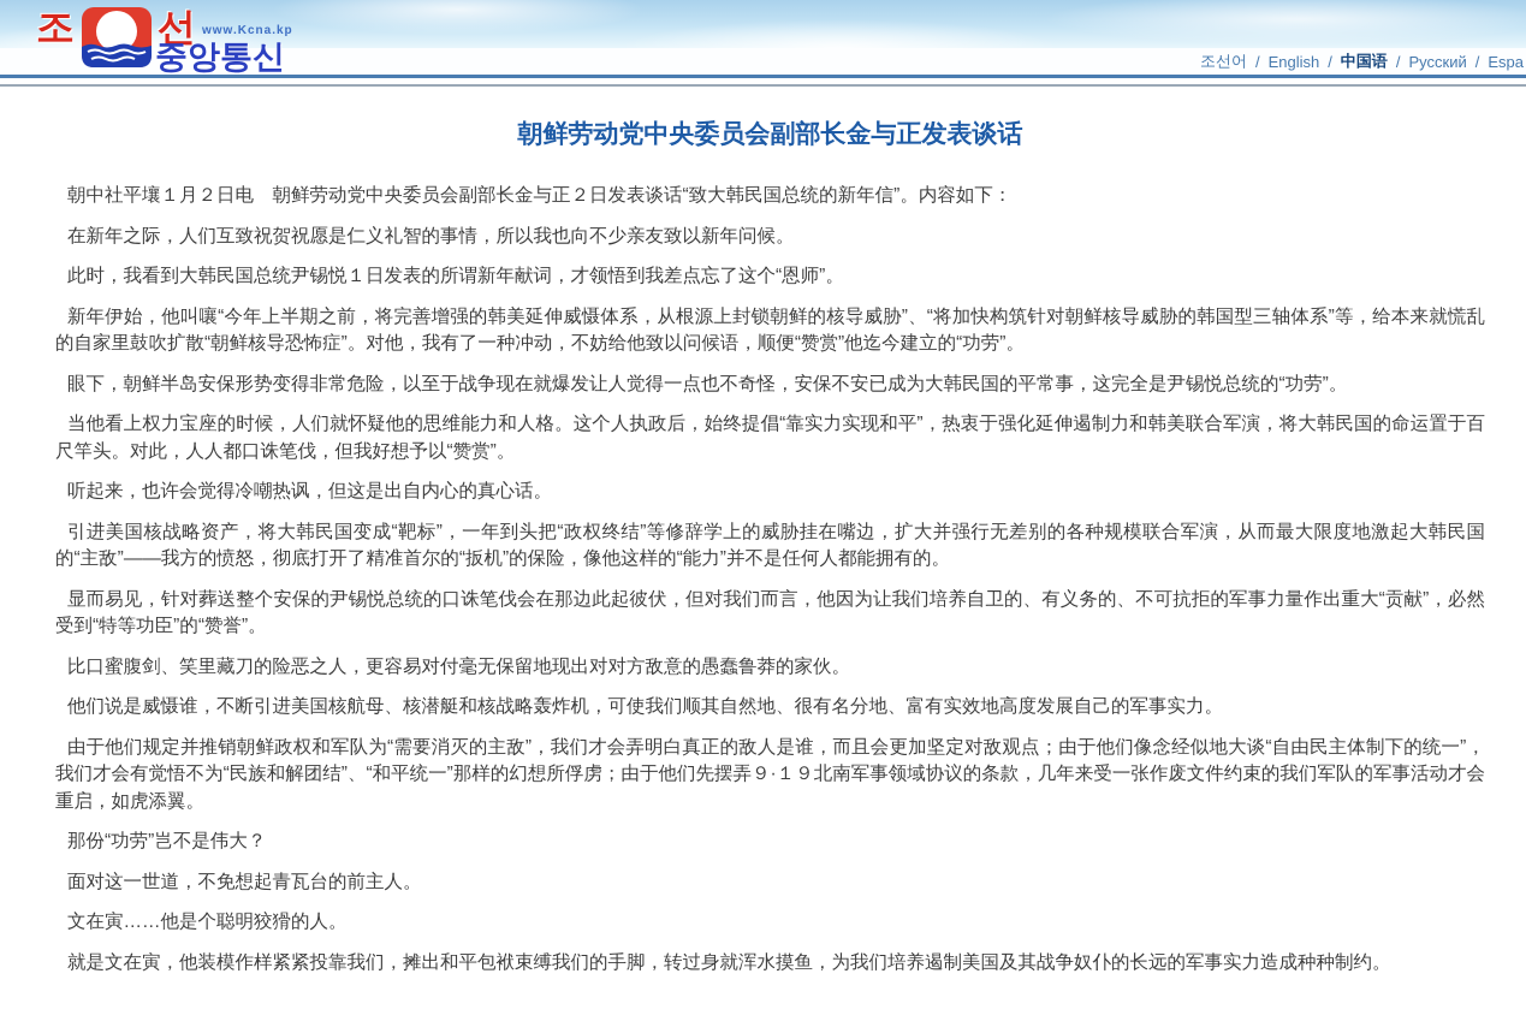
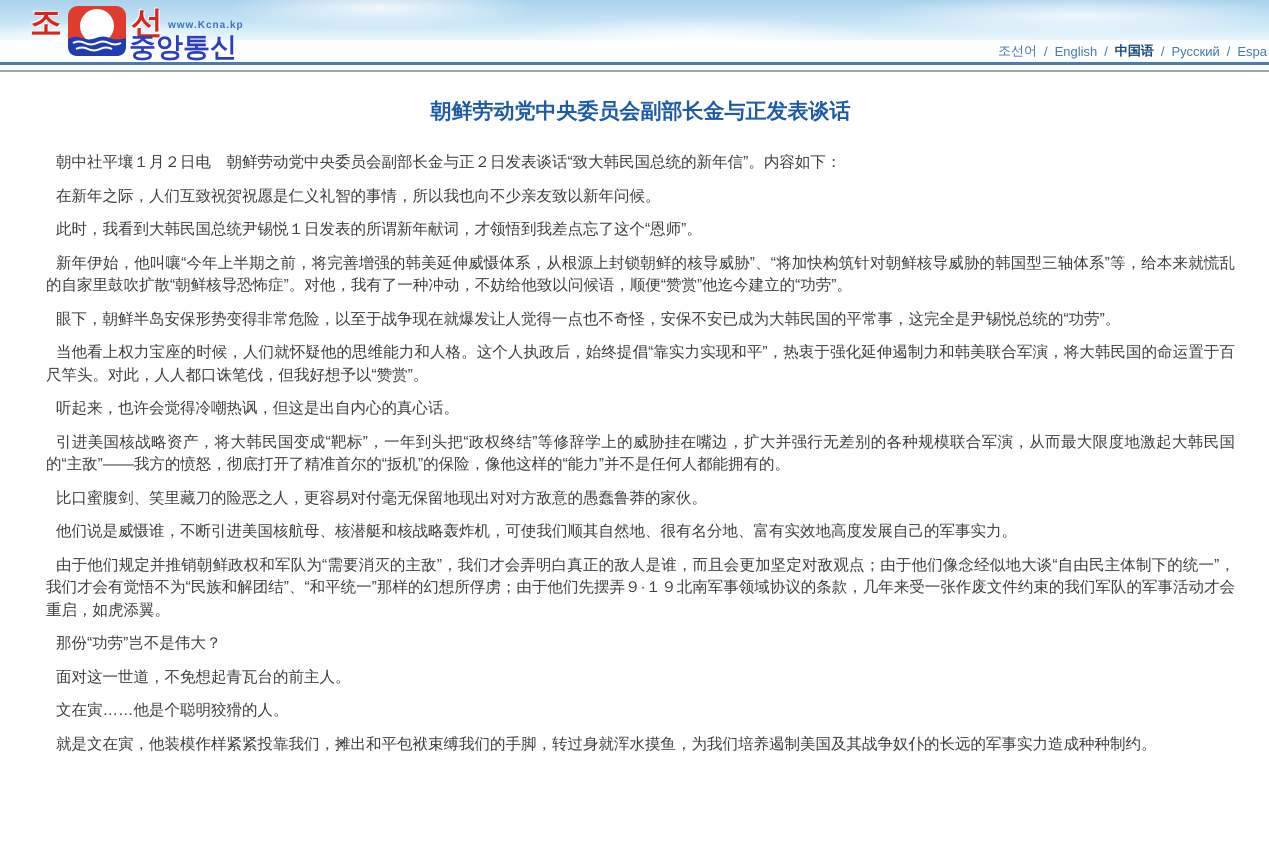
  조
  선
  www.Kcna.kp
  중앙통신
  조선어
  /
  English
  /
  中国语
  /
  Русский
  /
  Espa
  朝鲜劳动党中央委员会副部长金与正发表谈话
  朝中社平壤１月２日电 朝鲜劳动党中央委员会副部长金与正２日发表谈话“致大韩民国总统的新年信”。内容如下：
  在新年之际，人们互致祝贺祝愿是仁义礼智的事情，所以我也向不少亲友致以新年问候。
  此时，我看到大韩民国总统尹锡悦１日发表的所谓新年献词，才领悟到我差点忘了这个“恩师”。
  新年伊始，他叫嚷“今年上半期之前，将完善增强的韩美延伸威慑体系，从根源上封锁朝鲜的核导威胁”、“将加快构筑针对朝鲜核导威胁的韩国型三轴体系”等，给本来就慌乱的自家里鼓吹扩散“朝鲜核导恐怖症”。对他，我有了一种冲动，不妨给他致以问候语，顺便“赞赏”他迄今建立的“功劳”。
  眼下，朝鲜半岛安保形势变得非常危险，以至于战争现在就爆发让人觉得一点也不奇怪，安保不安已成为大韩民国的平常事，这完全是尹锡悦总统的“功劳”。
  当他看上权力宝座的时候，人们就怀疑他的思维能力和人格。这个人执政后，始终提倡“靠实力实现和平”，热衷于强化延伸遏制力和韩美联合军演，将大韩民国的命运置于百尺竿头。对此，人人都口诛笔伐，但我好想予以“赞赏”。
  听起来，也许会觉得冷嘲热讽，但这是出自内心的真心话。
  引进美国核战略资产，将大韩民国变成“靶标”，一年到头把“政权终结”等修辞学上的威胁挂在嘴边，扩大并强行无差别的各种规模联合军演，从而最大限度地激起大韩民国的“主敌”——我方的愤怒，彻底打开了精准首尔的“扳机”的保险，像他这样的“能力”并不是任何人都能拥有的。
- 显而易见，针对葬送整个安保的尹锡悦总统的口诛笔伐会在那边此起彼伏，但对我们而言，他因为让我们培养自卫的、有义务的、不可抗拒的军事力量作出重大“贡献”，必然受到“特等功臣”的“赞誉”。
  比口蜜腹剑、笑里藏刀的险恶之人，更容易对付毫无保留地现出对对方敌意的愚蠢鲁莽的家伙。
  他们说是威慑谁，不断引进美国核航母、核潜艇和核战略轰炸机，可使我们顺其自然地、很有名分地、富有实效地高度发展自己的军事实力。
  由于他们规定并推销朝鲜政权和军队为“需要消灭的主敌”，我们才会弄明白真正的敌人是谁，而且会更加坚定对敌观点；由于他们像念经似地大谈“自由民主体制下的统一”，我们才会有觉悟不为“民族和解团结”、“和平统一”那样的幻想所俘虏；由于他们先摆弄９·１９北南军事领域协议的条款，几年来受一张作废文件约束的我们军队的军事活动才会重启，如虎添翼。
  那份“功劳”岂不是伟大？
  面对这一世道，不免想起青瓦台的前主人。
  文在寅……他是个聪明狡猾的人。
  就是文在寅，他装模作样紧紧投靠我们，摊出和平包袱束缚我们的手脚，转过身就浑水摸鱼，为我们培养遏制美国及其战争奴仆的长远的军事实力造成种种制约。
